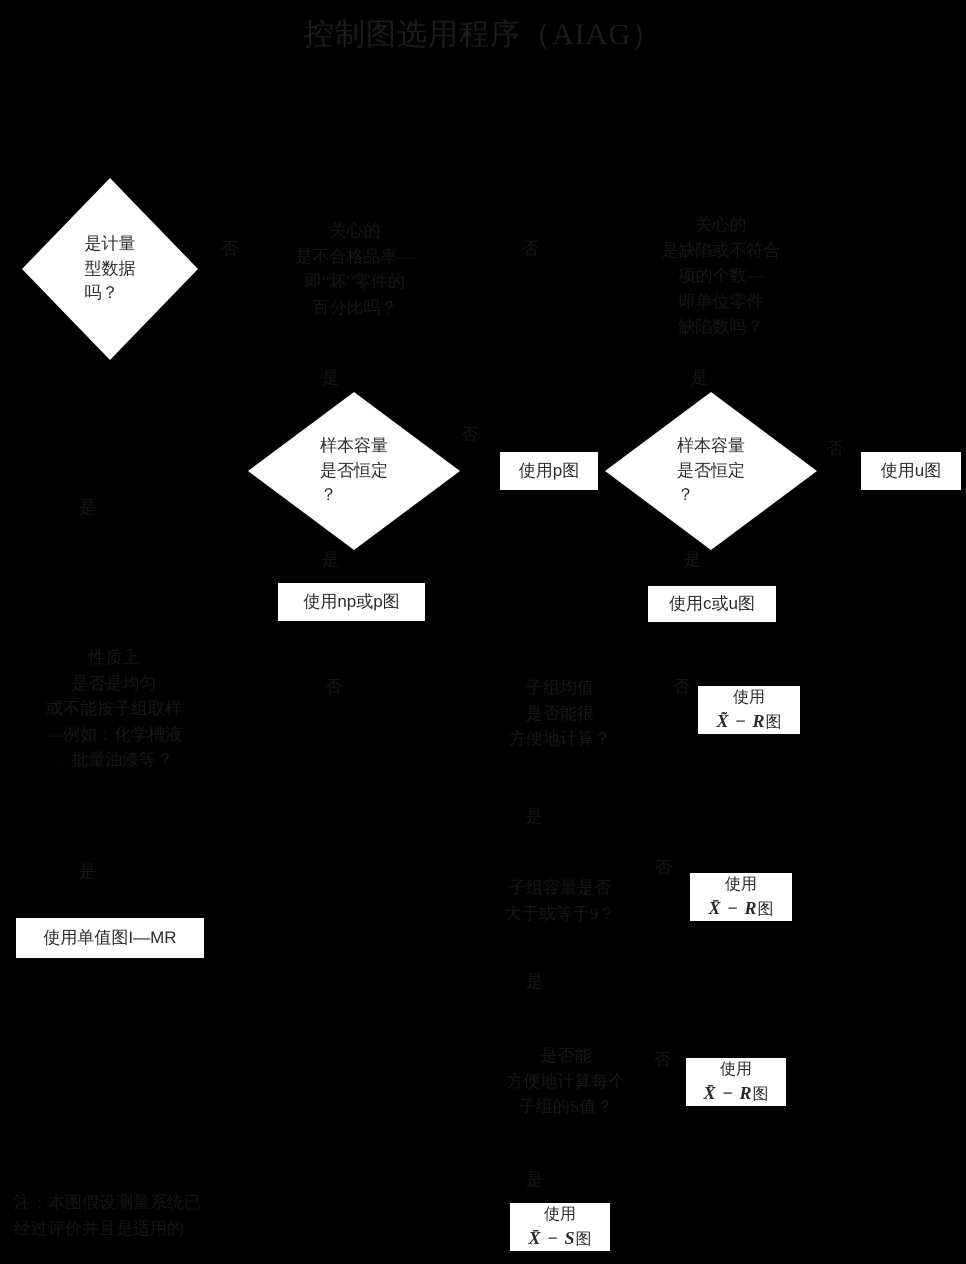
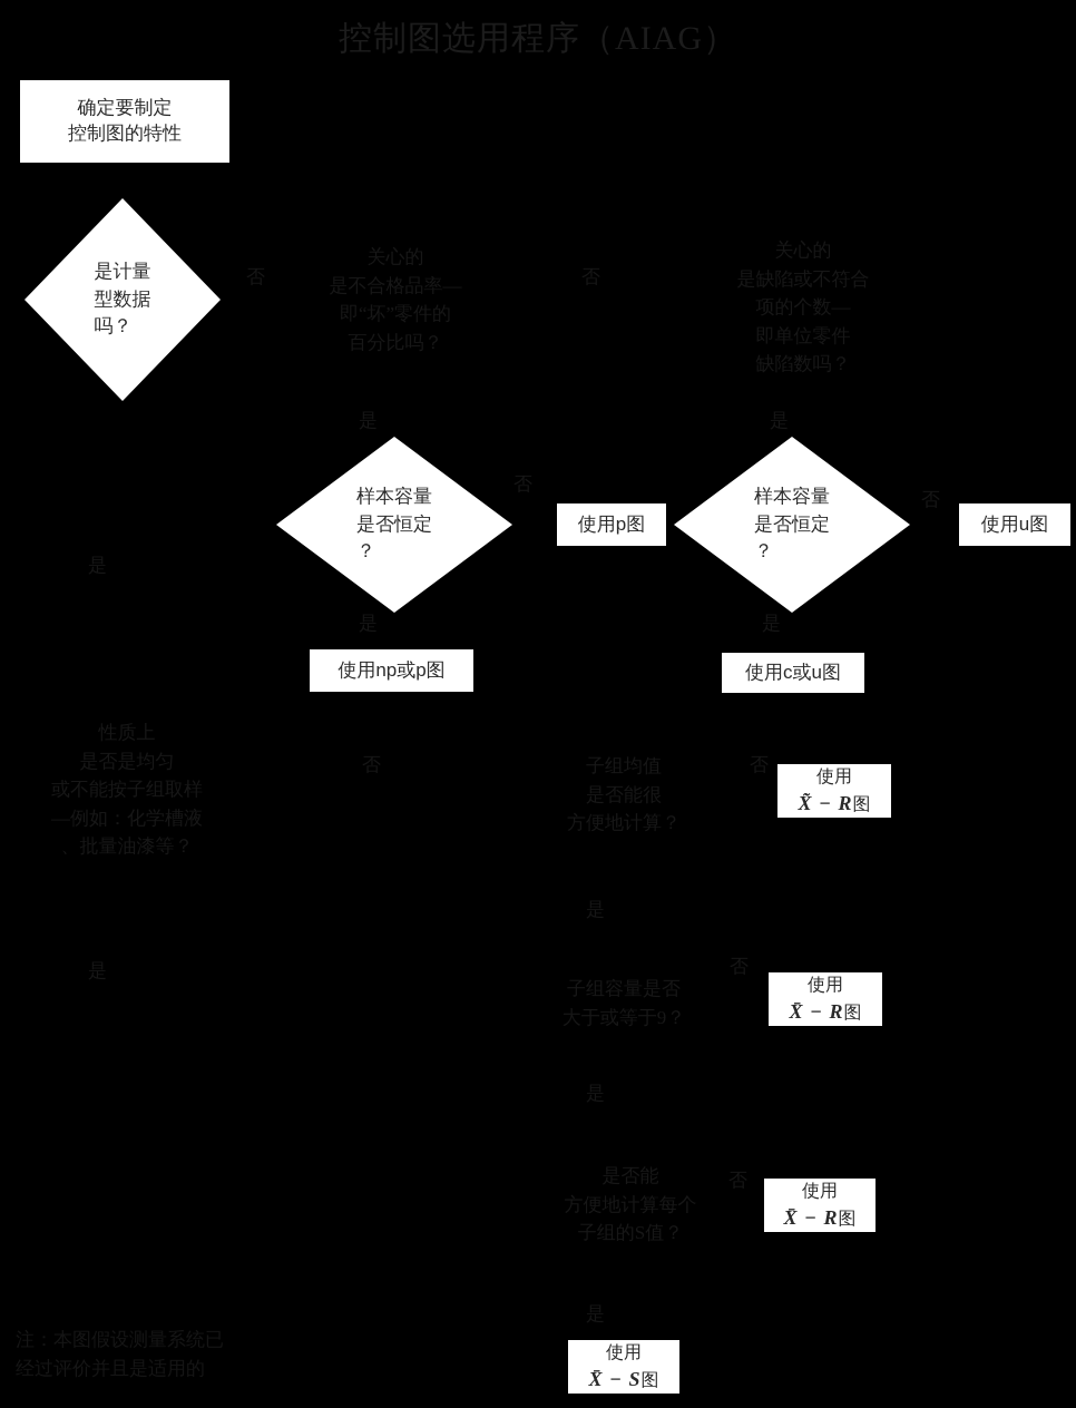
  控制图选用程序（AIAG）
+ 确定要制定
+ 控制图的特性
  是计量
  型数据
  吗？
  样本容量
  是否恒定
  ？
  样本容量
  是否恒定
  ？
  使用p图
  使用u图
  使用np或p图
  使用c或u图
  使用
  X̃ − R图
  使用
  X̄ − R图
  使用
  X̄ − R图
- 使用单值图I—MR
  使用
  X̄ − S图
